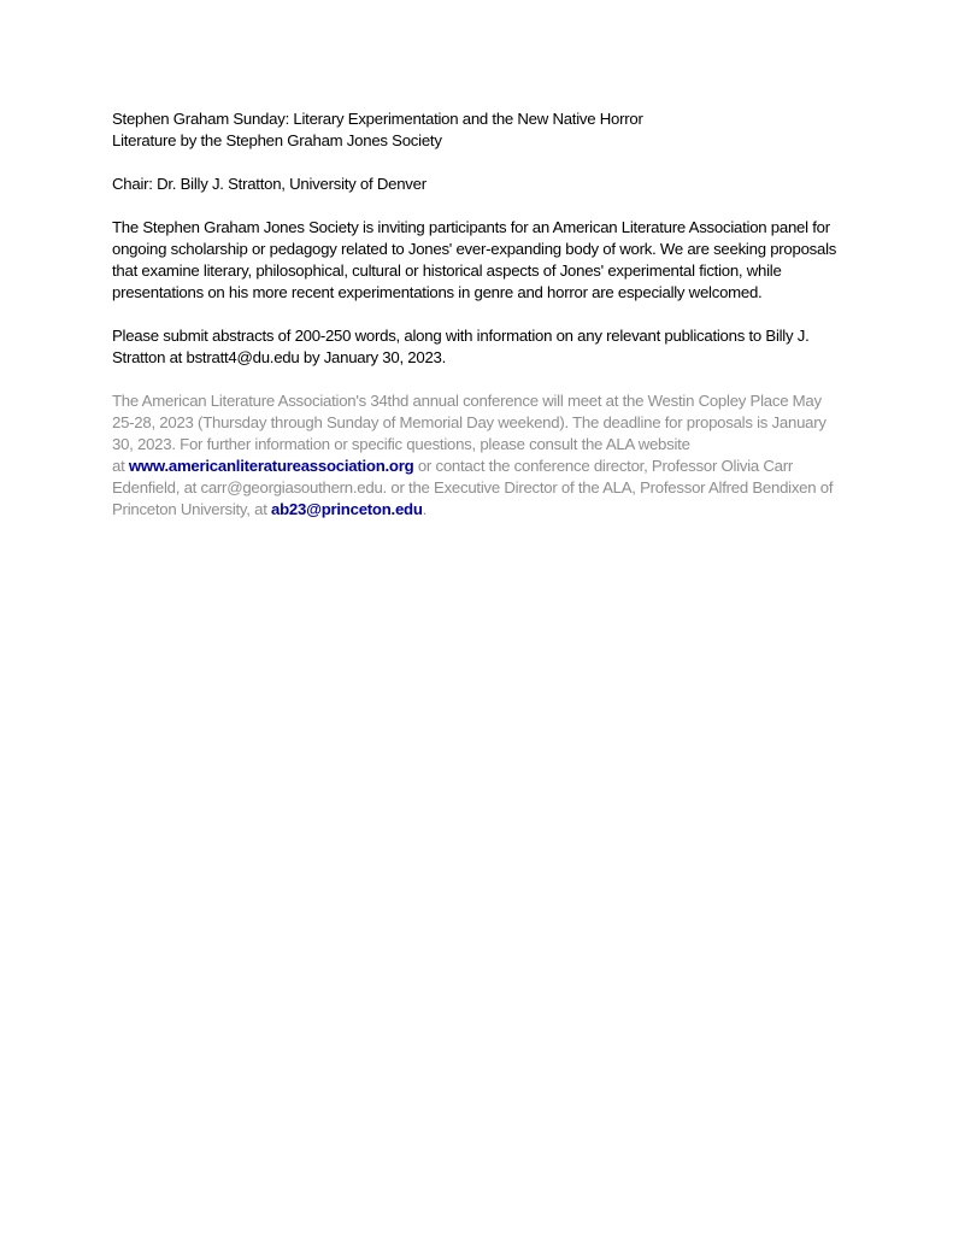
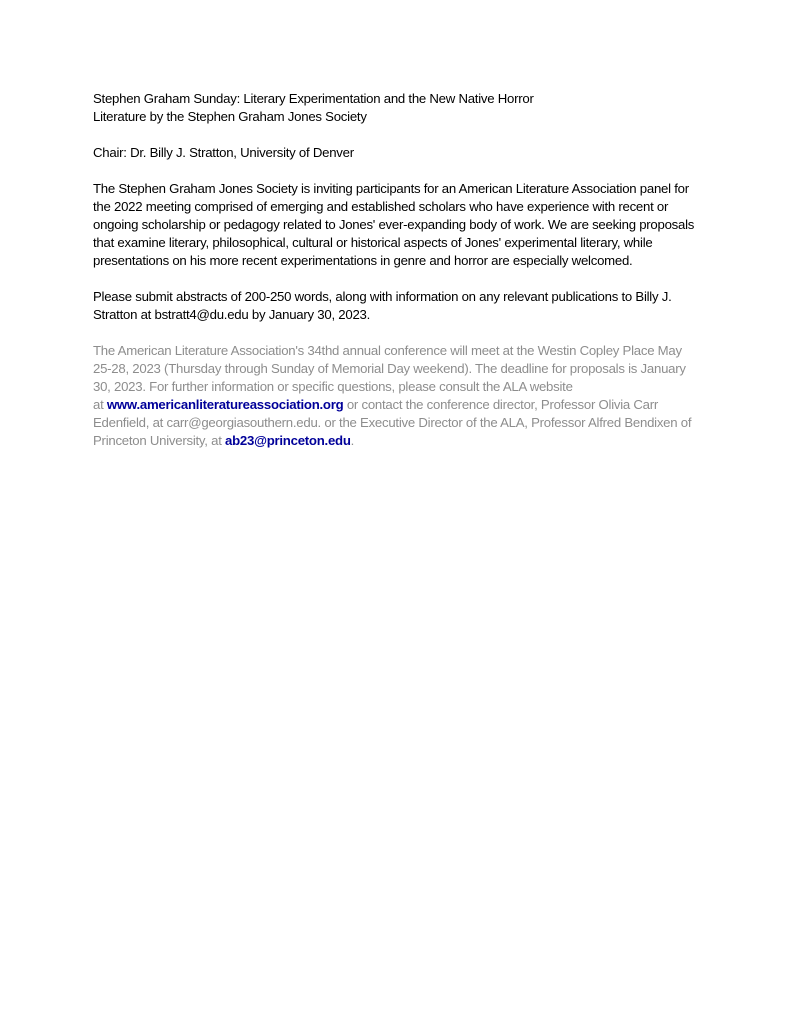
  Stephen Graham Sunday: Literary Experimentation and the New Native Horror
  Literature by the Stephen Graham Jones Society
  Chair: Dr. Billy J. Stratton, University of Denver
  The Stephen Graham Jones Society is inviting participants for an American Literature Association panel for
+ the 2022 meeting comprised of emerging and established scholars who have experience with recent or
  ongoing scholarship or pedagogy related to Jones' ever-expanding body of work. We are seeking proposals
- that examine literary, philosophical, cultural or historical aspects of Jones' experimental fiction, while
+ that examine literary, philosophical, cultural or historical aspects of Jones' experimental literary, while
  presentations on his more recent experimentations in genre and horror are especially welcomed.
  Please submit abstracts of 200-250 words, along with information on any relevant publications to Billy J.
  Stratton at bstratt4@du.edu by January 30, 2023.
  The American Literature Association's 34thd annual conference will meet at the Westin Copley Place May
  25-28, 2023 (Thursday through Sunday of Memorial Day weekend). The deadline for proposals is January
  30, 2023. For further information or specific questions, please consult the ALA website
  at www.americanliteratureassociation.org or contact the conference director, Professor Olivia Carr
  Edenfield, at carr@georgiasouthern.edu. or the Executive Director of the ALA, Professor Alfred Bendixen of
  Princeton University, at ab23@princeton.edu.
